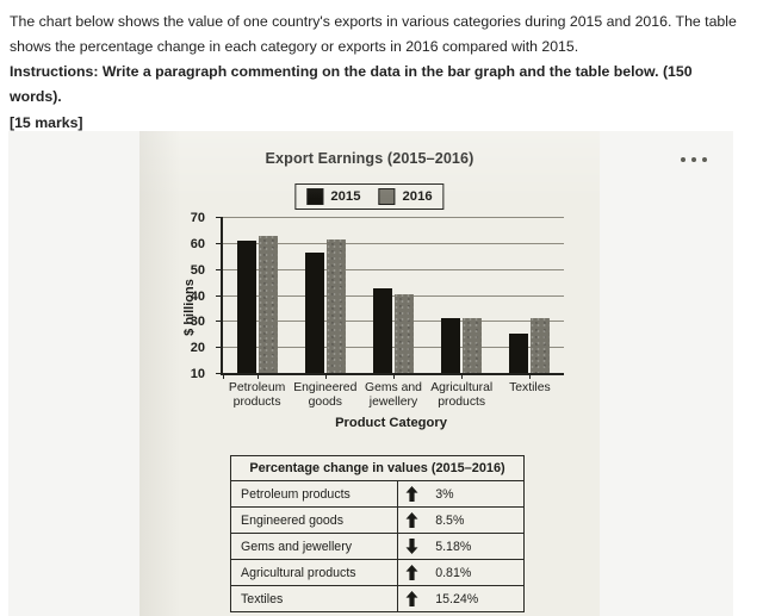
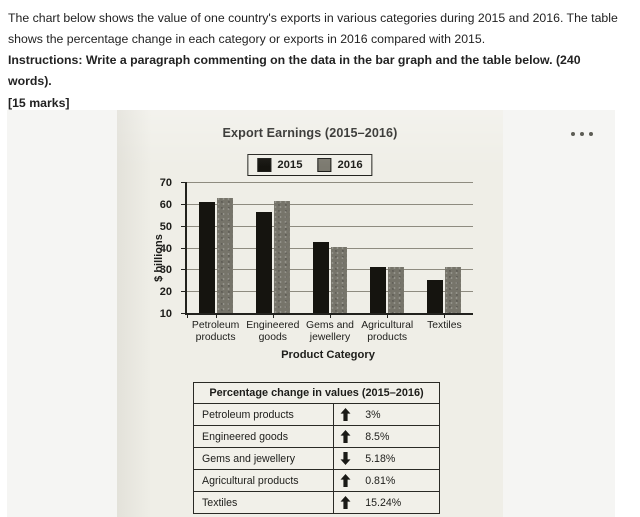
  The chart below shows the value of one country's exports in various categories during 2015 and 2016. The table shows the percentage change in each category or exports in 2016 compared with 2015.
- Instructions: Write a paragraph commenting on the data in the bar graph and the table below. (150 words).
+ Instructions: Write a paragraph commenting on the data in the bar graph and the table below. (240 words).
  [15 marks]
